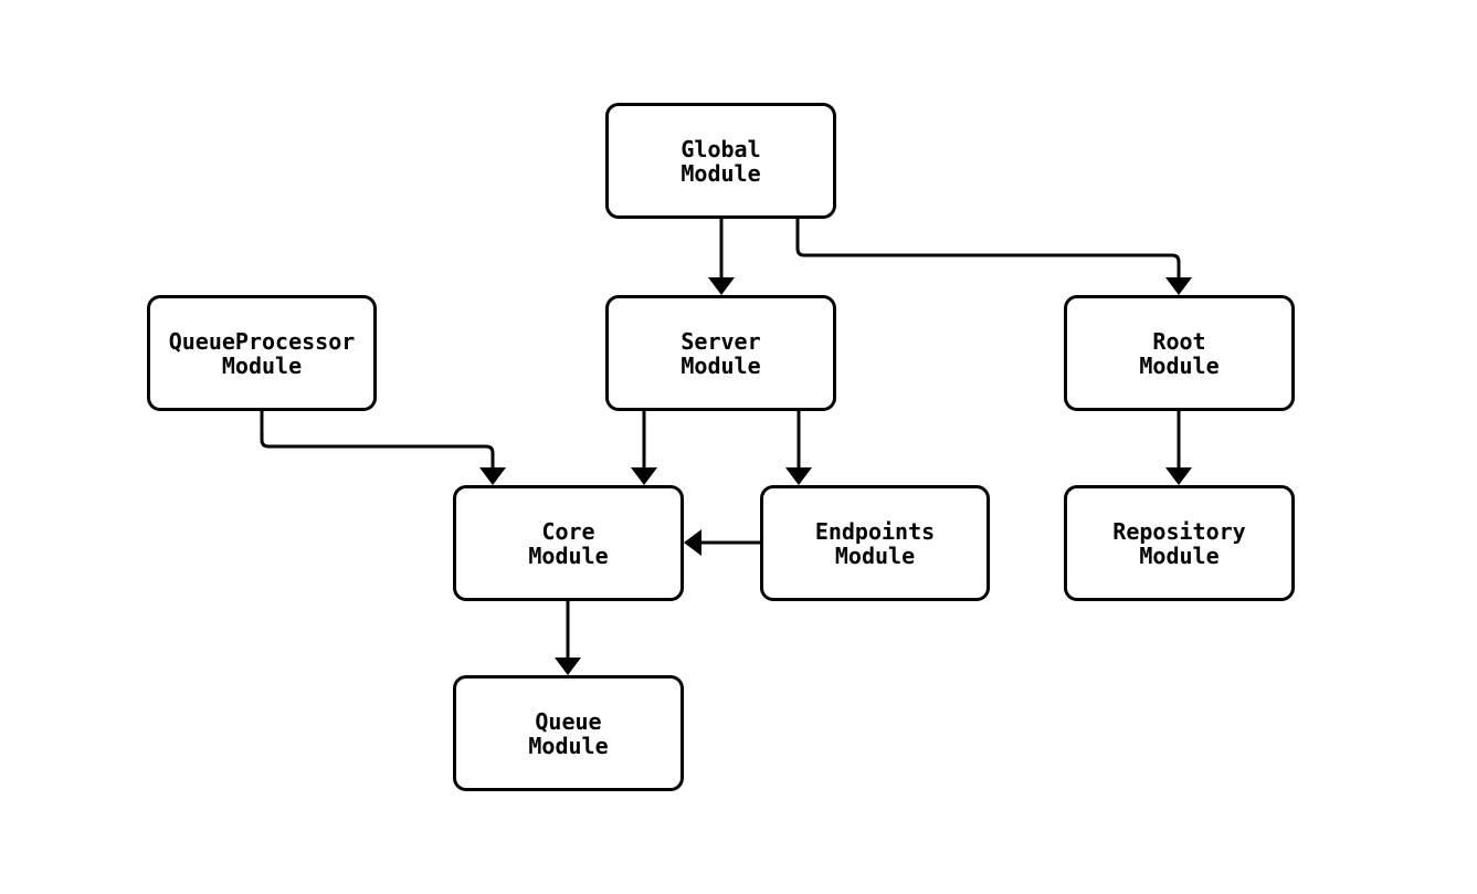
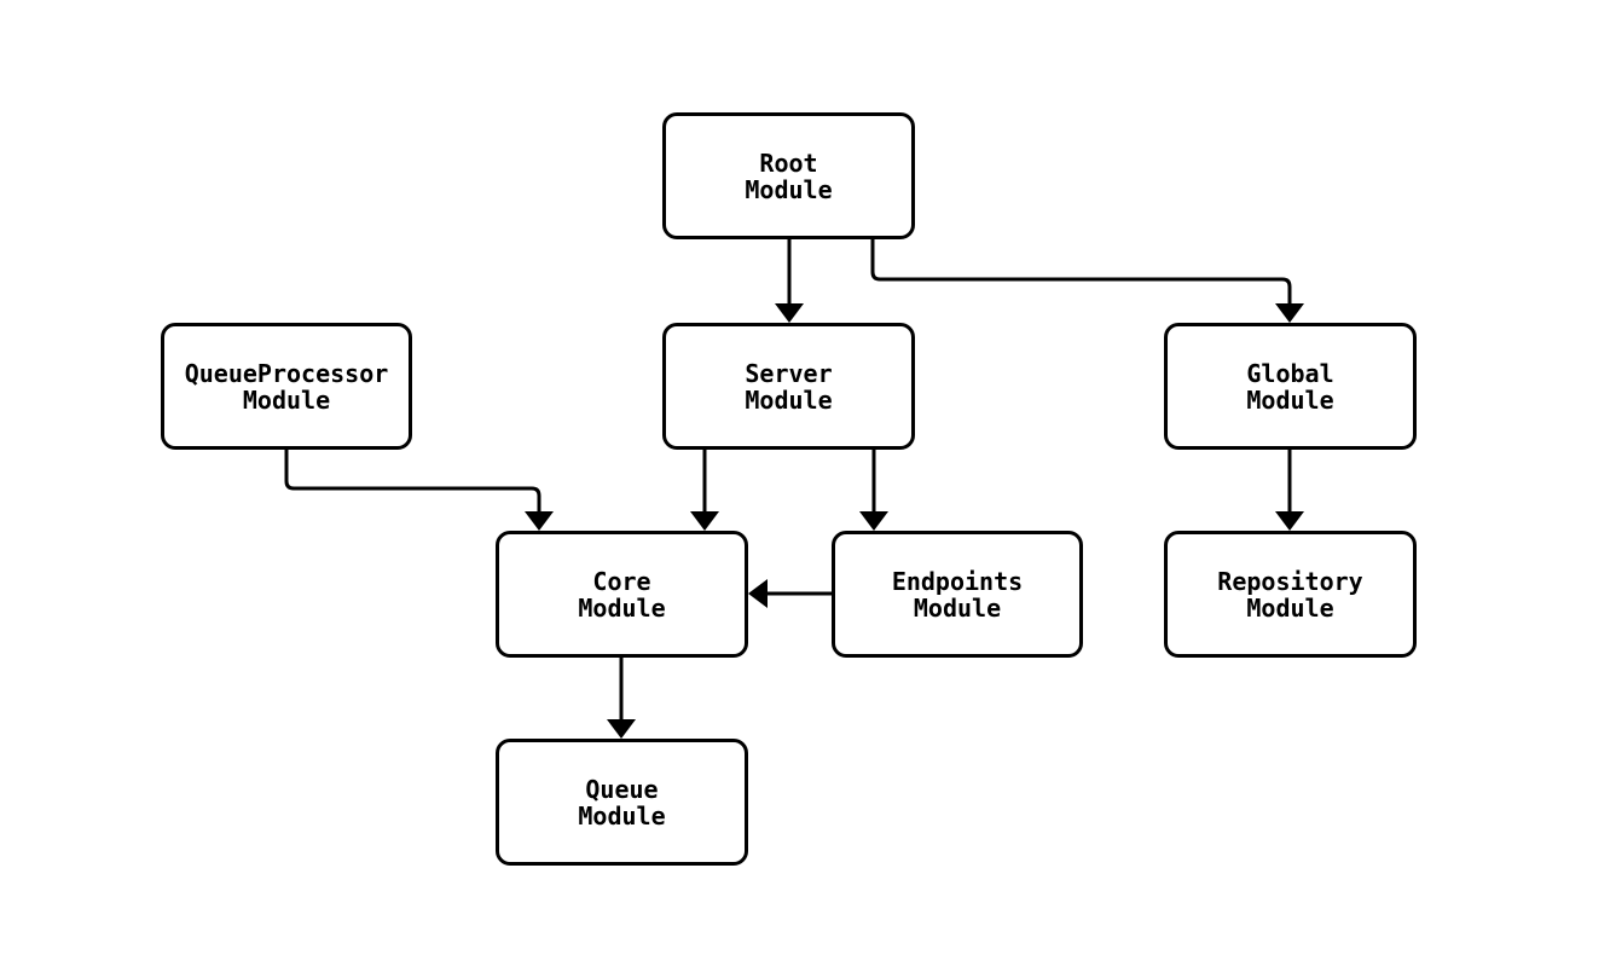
- Global
+ Root
  Module
  QueueProcessor
  Module
  Server
  Module
- Root
+ Global
  Module
  Core
  Module
  Endpoints
  Module
  Repository
  Module
  Queue
  Module
